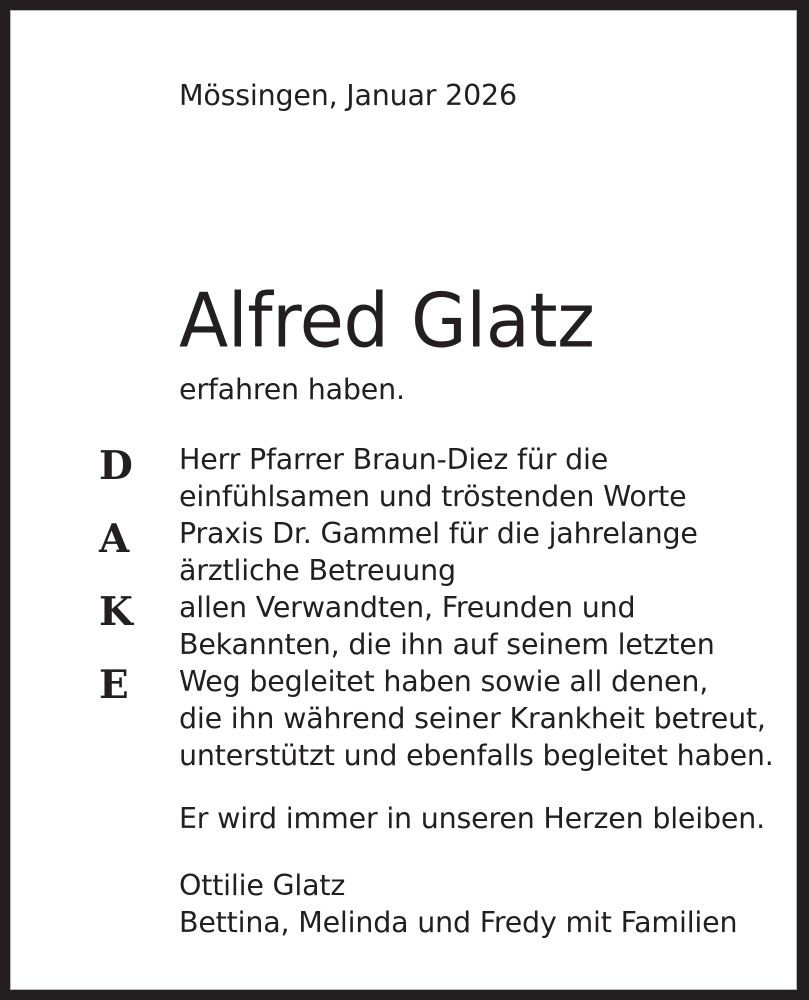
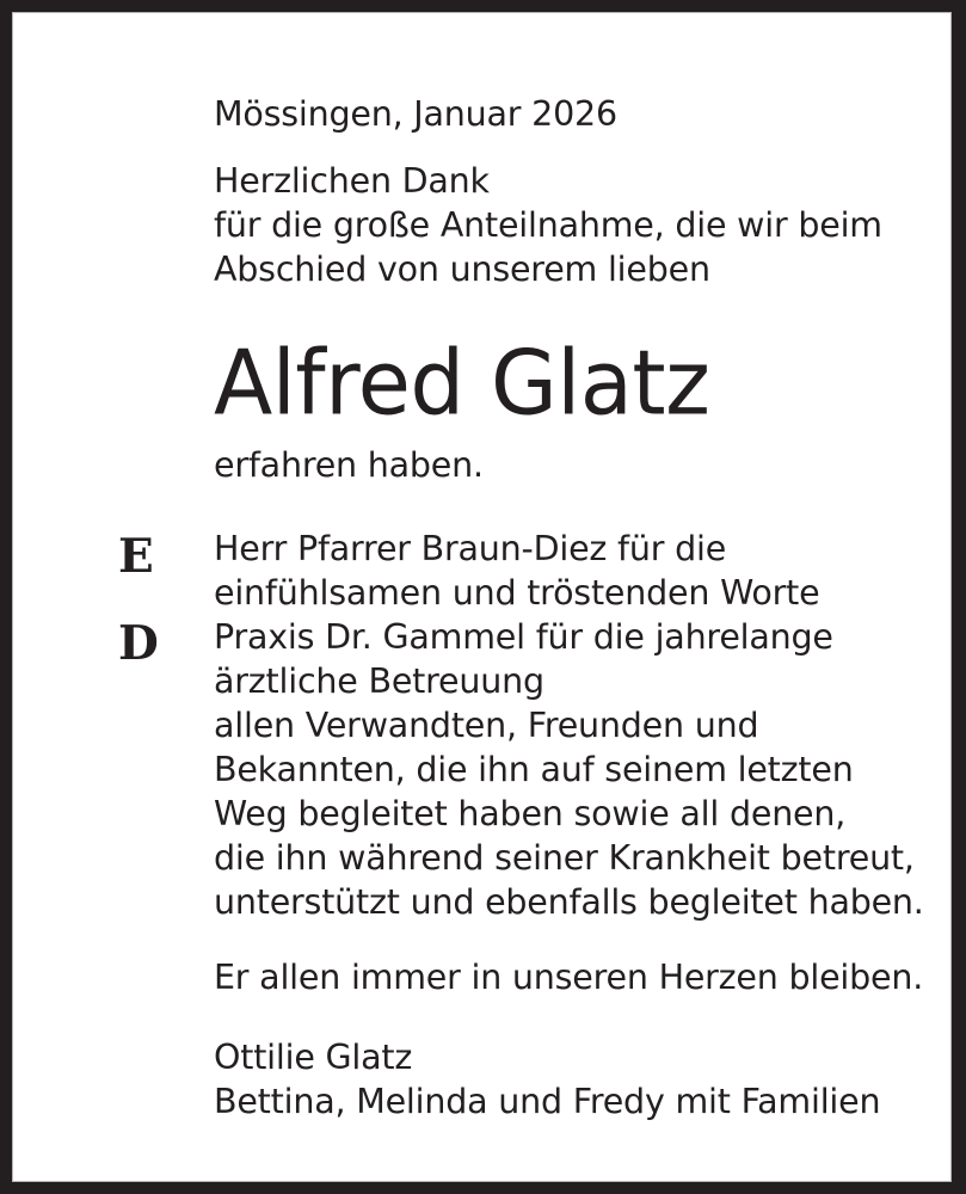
  Mössingen, Januar 2026
+ Herzlichen Dank
+ für die große Anteilnahme, die wir beim
+ Abschied von unserem lieben
  Alfred Glatz
  erfahren haben.
- D
+ E
- A
- K
- E
+ D
  Herr Pfarrer Braun-Diez für die
  einfühlsamen und tröstenden Worte
  Praxis Dr. Gammel für die jahrelange
  ärztliche Betreuung
  allen Verwandten, Freunden und
  Bekannten, die ihn auf seinem letzten
  Weg begleitet haben sowie all denen,
  die ihn während seiner Krankheit betreut,
  unterstützt und ebenfalls begleitet haben.
- Er wird immer in unseren Herzen bleiben.
+ Er allen immer in unseren Herzen bleiben.
  Ottilie Glatz
  Bettina, Melinda und Fredy mit Familien
